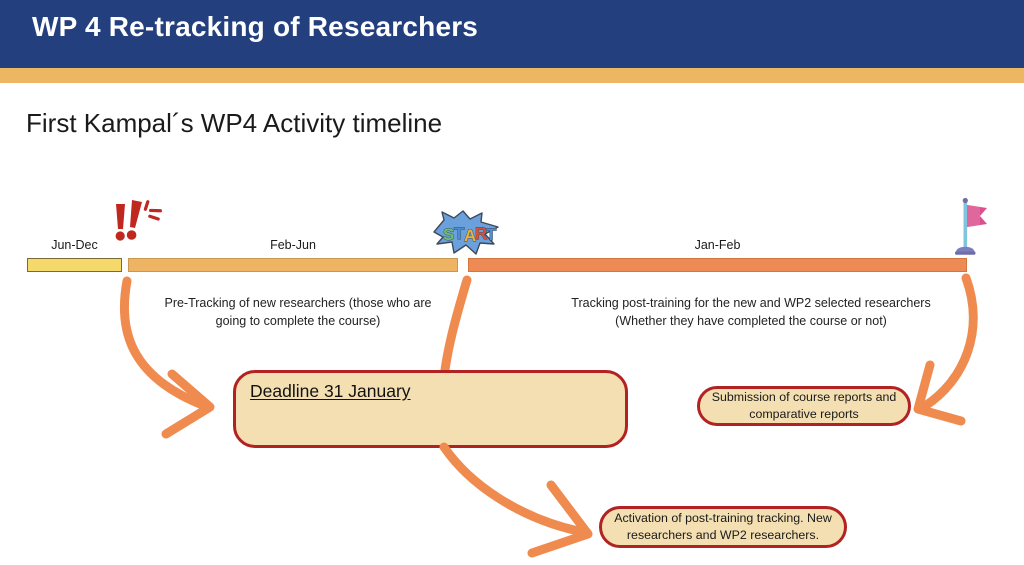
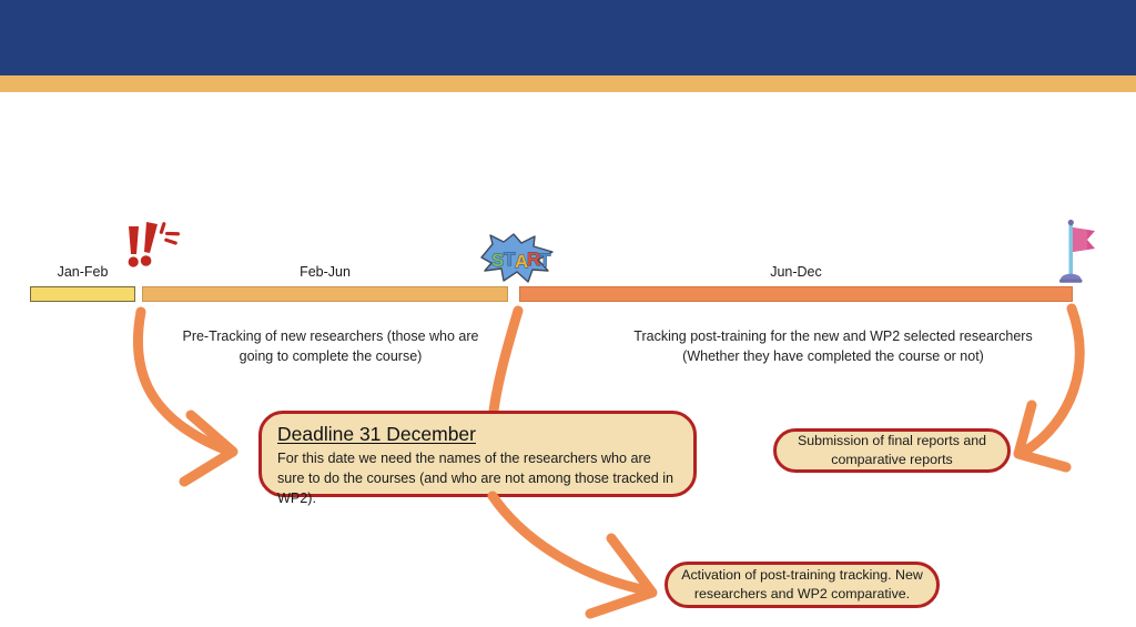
- WP 4 Re-tracking of Researchers
- First Kampal´s WP4 Activity timeline
- Jun-Dec
+ Jan-Feb
  Feb-Jun
- Jan-Feb
+ Jun-Dec
  Pre-Tracking of new researchers (those who are going to complete the course)
  Tracking post-training for the new and WP2 selected researchers (Whether they have completed the course or not)
- Deadline 31 January
+ Deadline 31 December
+ For this date we need the names of the researchers who are sure to do the courses (and who are not among those tracked in WP2).
- Submission of course reports and comparative reports
+ Submission of final reports and comparative reports
- Activation of post-training tracking. New researchers and WP2 researchers.
+ Activation of post-training tracking. New researchers and WP2 comparative.
  S
  T
  A
  R
  T
